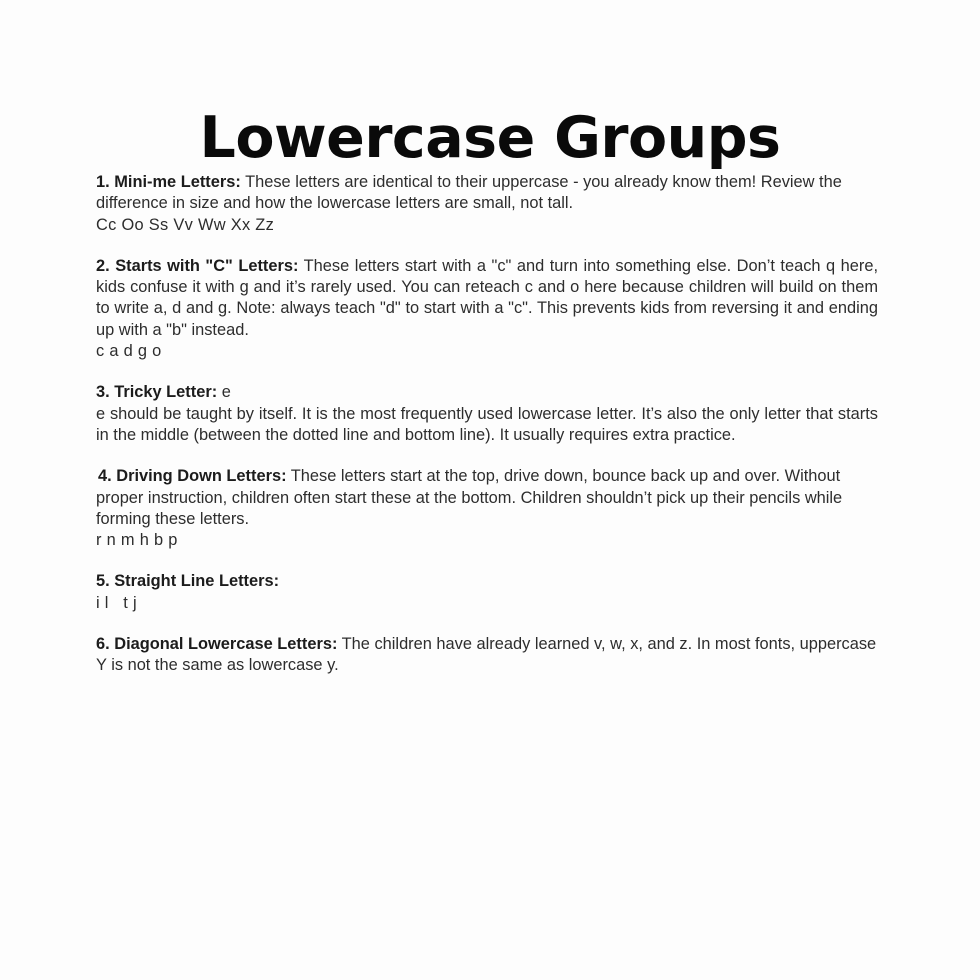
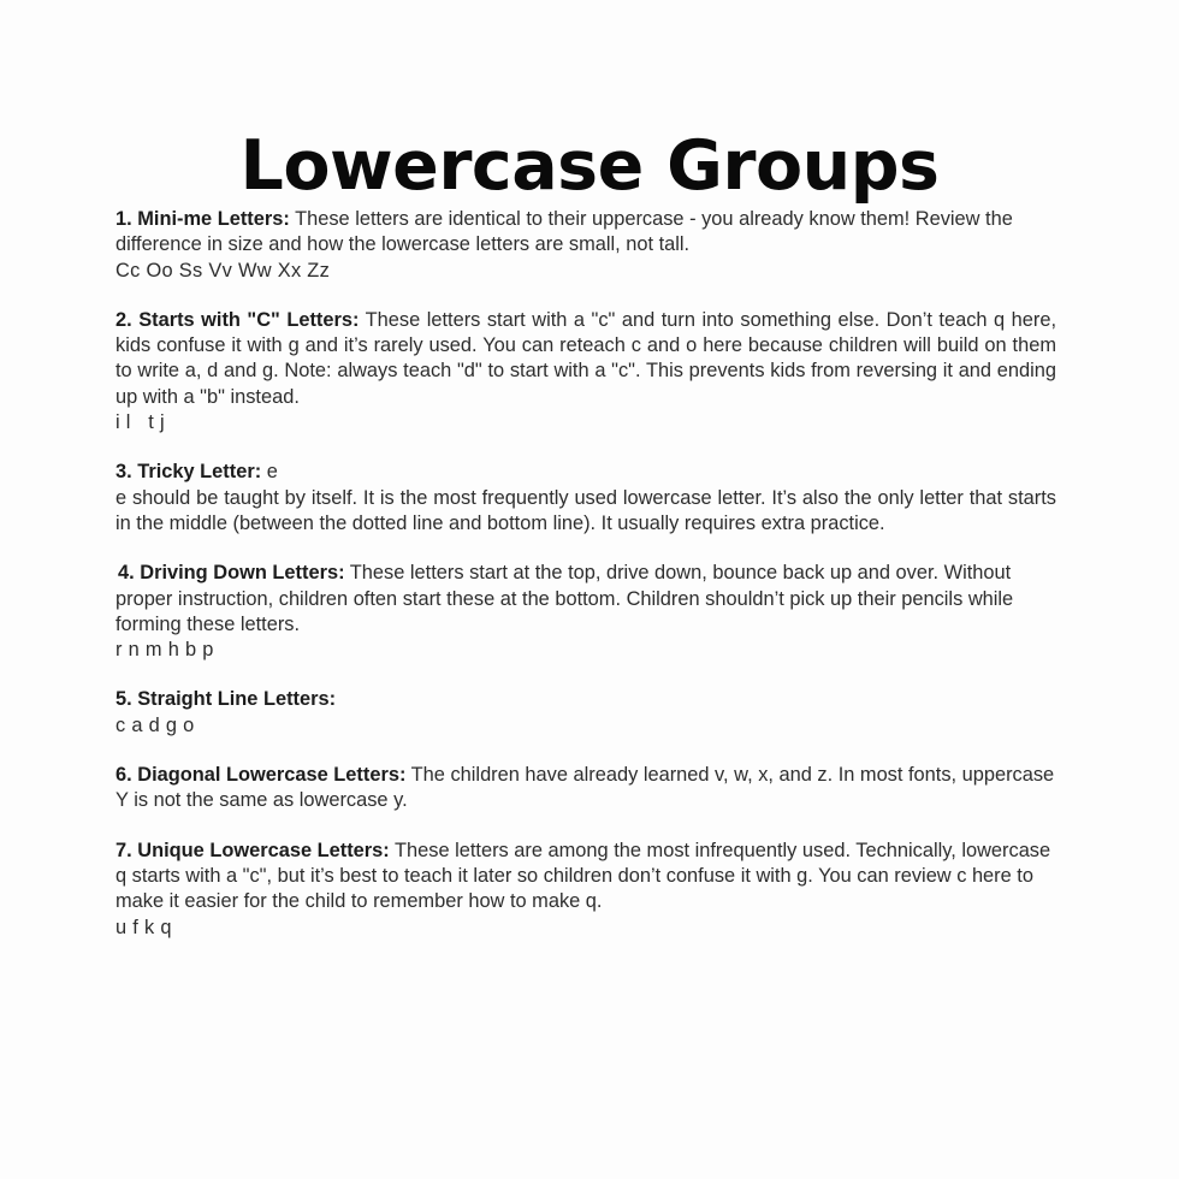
  Lowercase Groups
  1. Mini-me Letters: These letters are identical to their uppercase - you already know them! Review the difference in size and how the lowercase letters are small, not tall.
  Cc Oo Ss Vv Ww Xx Zz
  2. Starts with "C" Letters: These letters start with a "c" and turn into something else. Don’t teach q here, kids confuse it with g and it’s rarely used. You can reteach c and o here because children will build on them to write a, d and g. Note: always teach "d" to start with a "c". This prevents kids from reversing it and ending up with a "b" instead.
- c a d g o
+ i l t j
  3. Tricky Letter: e
  e should be taught by itself. It is the most frequently used lowercase letter. It’s also the only letter that starts in the middle (between the dotted line and bottom line). It usually requires extra practice.
  4. Driving Down Letters: These letters start at the top, drive down, bounce back up and over. Without proper instruction, children often start these at the bottom. Children shouldn’t pick up their pencils while forming these letters.
  r n m h b p
  5. Straight Line Letters:
- i l t j
+ c a d g o
  6. Diagonal Lowercase Letters: The children have already learned v, w, x, and z. In most fonts, uppercase Y is not the same as lowercase y.
+ 7. Unique Lowercase Letters: These letters are among the most infrequently used. Technically, lowercase q starts with a "c", but it’s best to teach it later so children don’t confuse it with g. You can review c here to make it easier for the child to remember how to make q.
+ u f k q
